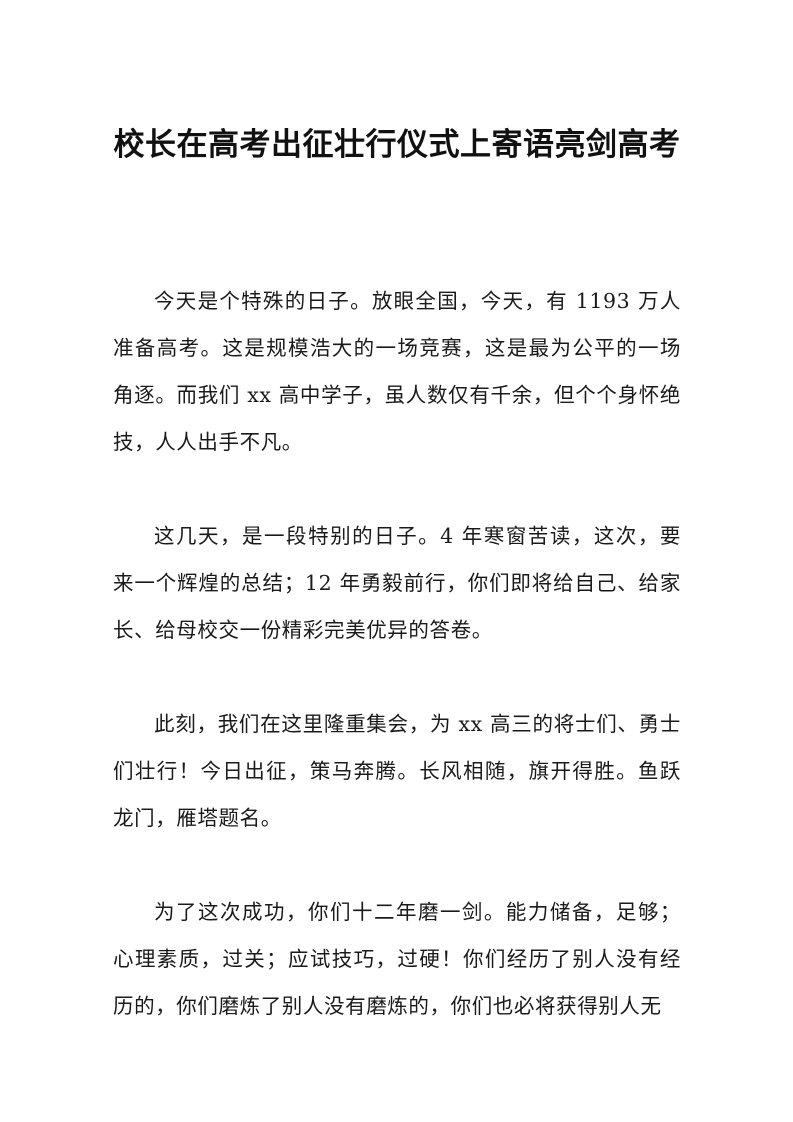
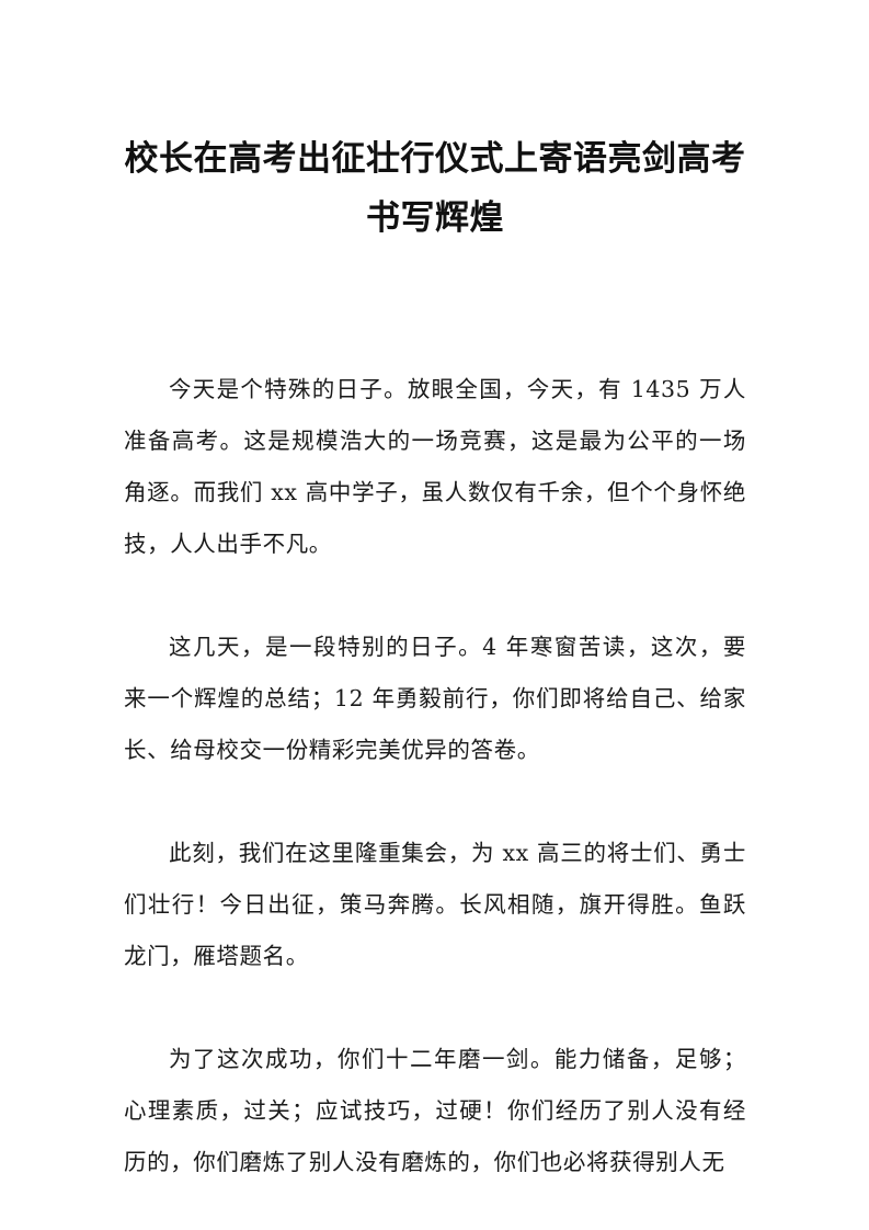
  校长在高考出征壮行仪式上寄语亮剑高考
+ 书写辉煌
- 今天是个特殊的日子。放眼全国，今天，有 1193 万人准备高考。这是规模浩大的一场竞赛，这是最为公平的一场角逐。而我们 xx 高中学子，虽人数仅有千余，但个个身怀绝技，人人出手不凡。
+ 今天是个特殊的日子。放眼全国，今天，有 1435 万人准备高考。这是规模浩大的一场竞赛，这是最为公平的一场角逐。而我们 xx 高中学子，虽人数仅有千余，但个个身怀绝技，人人出手不凡。
  这几天，是一段特别的日子。4 年寒窗苦读，这次，要来一个辉煌的总结；12 年勇毅前行，你们即将给自己、给家长、给母校交一份精彩完美优异的答卷。
  此刻，我们在这里隆重集会，为 xx 高三的将士们、勇士们壮行！今日出征，策马奔腾。长风相随，旗开得胜。鱼跃龙门，雁塔题名。
  为了这次成功，你们十二年磨一剑。能力储备，足够；心理素质，过关；应试技巧，过硬！你们经历了别人没有经历的，你们磨炼了别人没有磨炼的，你们也必将获得别人无
